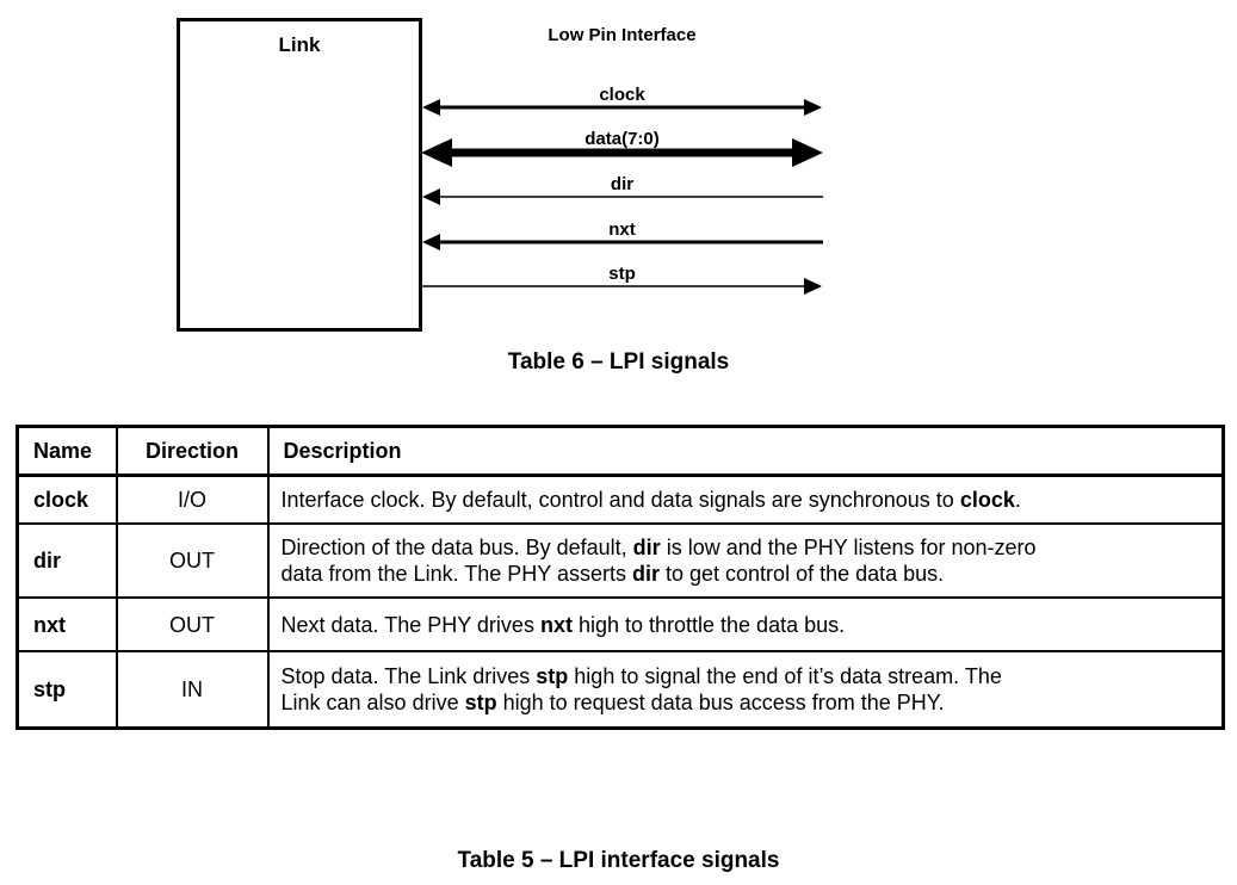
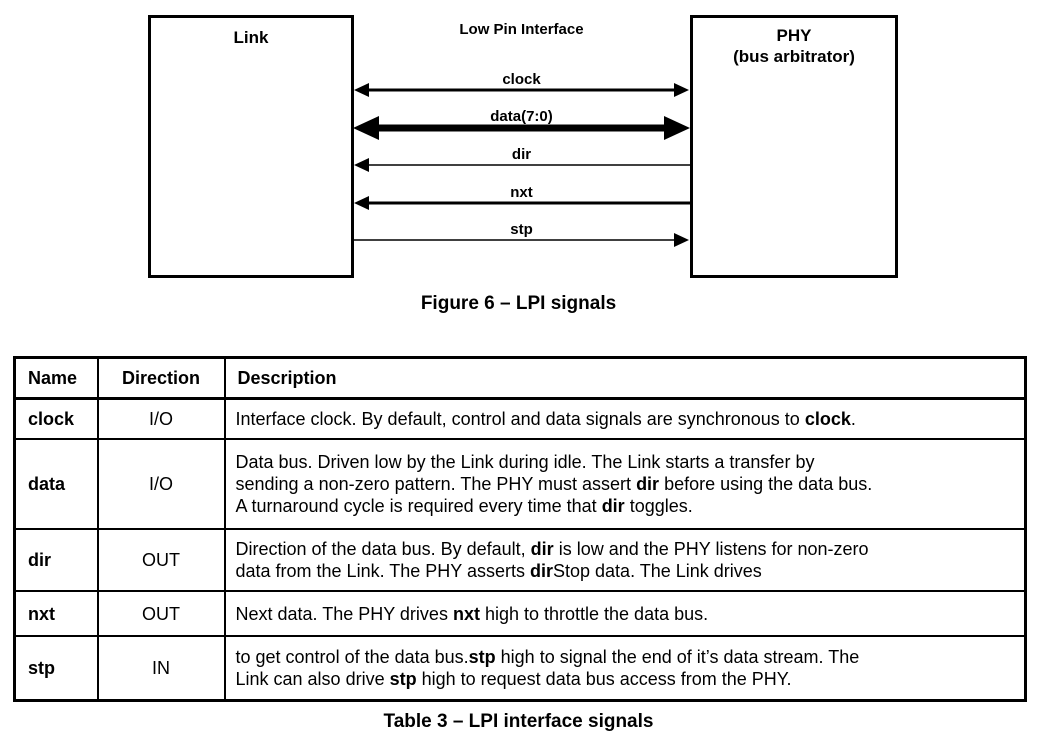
  Link
+ PHY
+ (bus arbitrator)
  Low Pin Interface
  clock
  data(7:0)
  dir
  nxt
  stp
- Table 6 – LPI signals
+ Figure 6 – LPI signals
  Name	Direction	Description
  clock	I/O	Interface clock. By default, control and data signals are synchronous to clock.
+ data	I/O	Data bus. Driven low by the Link during idle. The Link starts a transfer by sending a non-zero pattern. The PHY must assert dir before using the data bus. A turnaround cycle is required every time that dir toggles.
- dir	OUT	Direction of the data bus. By default, dir is low and the PHY listens for non-zero data from the Link. The PHY asserts dir to get control of the data bus.
+ dir	OUT	Direction of the data bus. By default, dir is low and the PHY listens for non-zero data from the Link. The PHY asserts dirStop data. The Link drives
  nxt	OUT	Next data. The PHY drives nxt high to throttle the data bus.
- stp	IN	Stop data. The Link drives stp high to signal the end of it’s data stream. The Link can also drive stp high to request data bus access from the PHY.
+ stp	IN	to get control of the data bus.stp high to signal the end of it’s data stream. The Link can also drive stp high to request data bus access from the PHY.
- Table 5 – LPI interface signals
+ Table 3 – LPI interface signals
